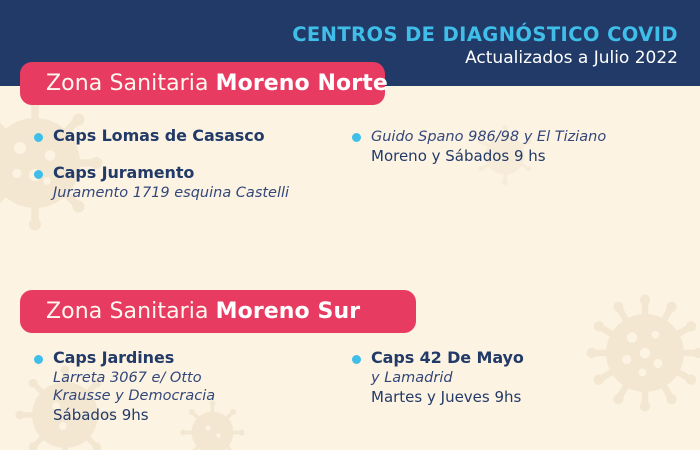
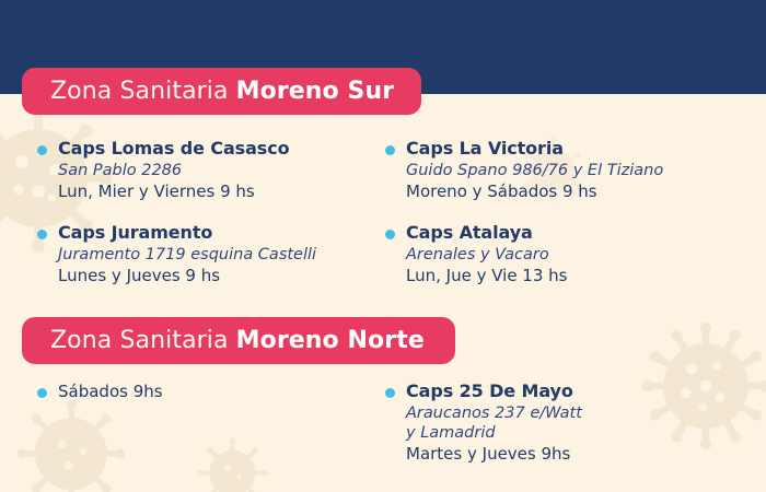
- CENTROS DE DIAGNÓSTICO COVID
- Actualizados a Julio 2022
  Zona Sanitaria
- Moreno Norte
+ Moreno Sur
  Caps Lomas de Casasco
+ San Pablo 2286
+ Lun, Mier y Viernes 9 hs
  Caps Juramento
  Juramento 1719 esquina Castelli
+ Lunes y Jueves 9 hs
+ Caps La Victoria
- Guido Spano 986/98 y El Tiziano
+ Guido Spano 986/76 y El Tiziano
  Moreno y Sábados 9 hs
+ Caps Atalaya
+ Arenales y Vacaro
+ Lun, Jue y Vie 13 hs
  Zona Sanitaria
- Moreno Sur
+ Moreno Norte
- Caps Jardines
- Larreta 3067 e/ Otto
- Krausse y Democracia
  Sábados 9hs
- Caps 42 De Mayo
+ Caps 25 De Mayo
+ Araucanos 237 e/Watt
  y Lamadrid
  Martes y Jueves 9hs
